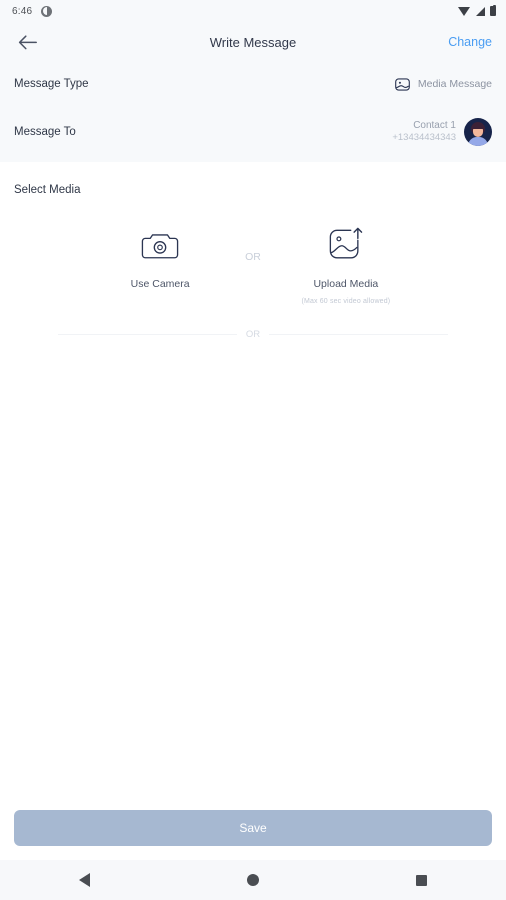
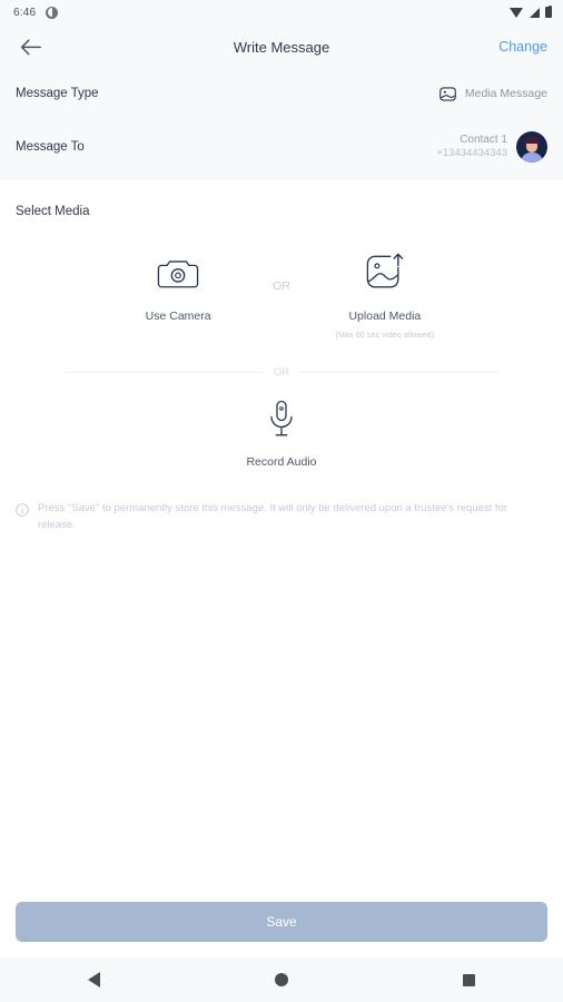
  6:46
  Write Message
  Change
  Message Type
  Media Message
  Message To
  Contact 1
  +13434434343
  Select Media
  Use Camera
  OR
  Upload Media
  OR
+ Record Audio
+ Press "Save" to permanently store this message. It will only be delivered upon a trustee's request for release.
  Save
